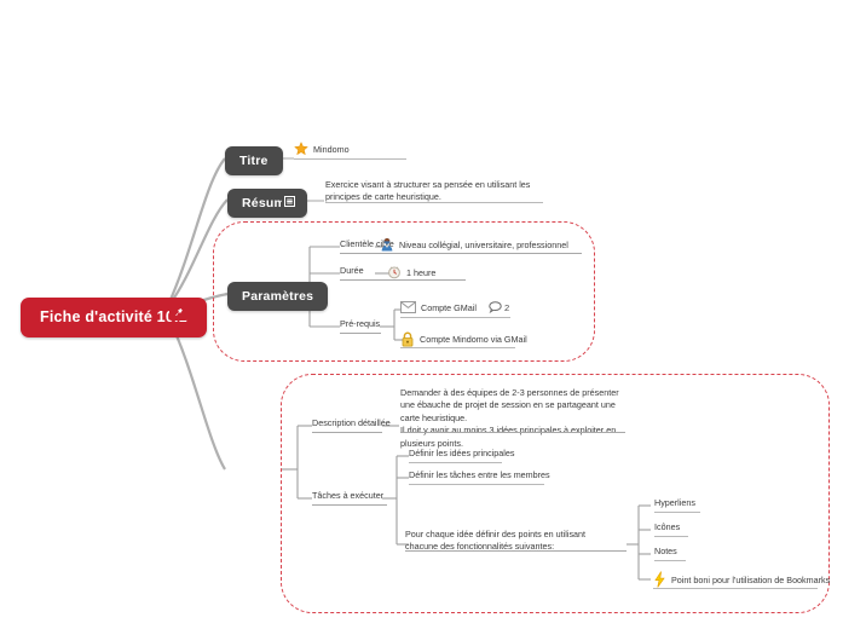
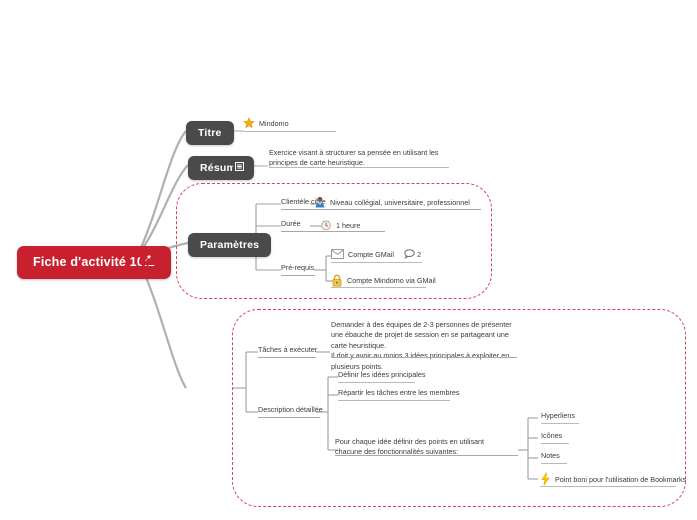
  Fiche d'activité 1
  Titre
  Mindomo
  Résum
  Exercice visant à structurer sa pensée en utilisant les principes de carte heuristique.
  Paramètres
  Clientèle cibe
  Niveau collégial, universitaire, professionnel
  Durée
  1 heure
  Pré-requis
  Compte GMail
  2
  Compte Mindomo via GMail
- Description détaillée
+ Tâches à exécuter
  Demander à des équipes de 2-3 personnes de présenter une ébauche de projet de session en se partageant une carte heuristique.
  Il doit y avoir au moins 3 idées principales à exploiter en plusieurs points.
- Tâches à exécuter
+ Description détaillée
  Définir les idées principales
- Définir les tâches entre les membres
+ Répartir les tâches entre les membres
  Pour chaque idée définir des points en utilisant chacune des fonctionnalités suivantes:
  Hyperliens
  Icônes
  Notes
  Point boni pour l'utilisation de Bookmarks
